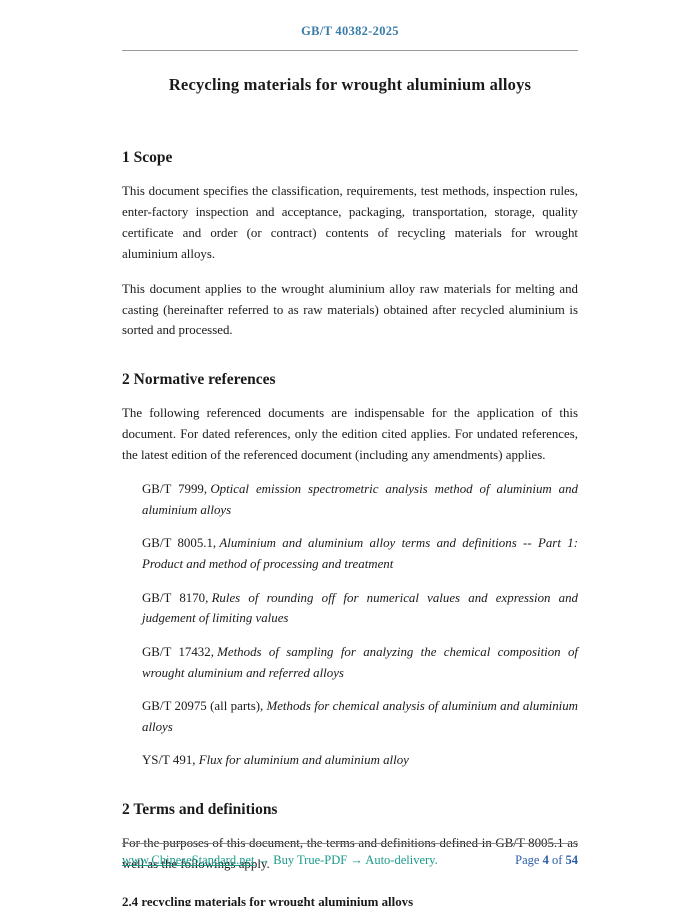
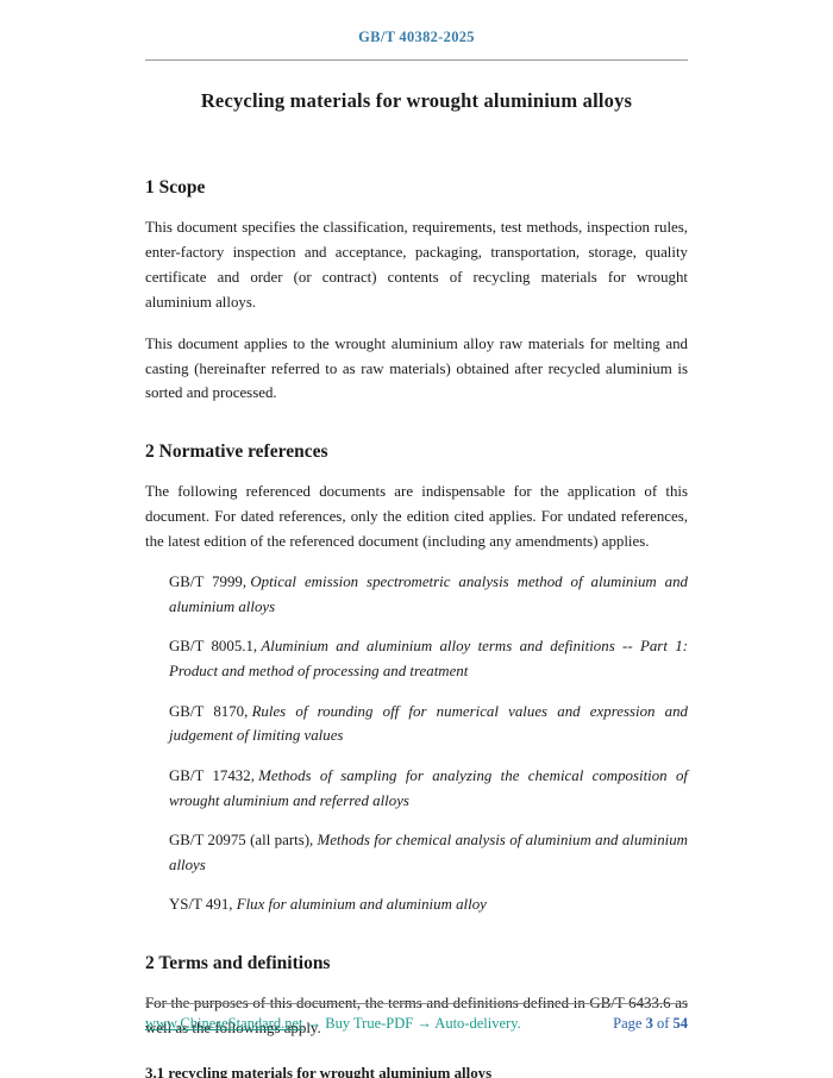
  GB/T 40382-2025
  Recycling materials for wrought aluminium alloys
  1 Scope
  This document specifies the classification, requirements, test methods, inspection rules, enter-factory inspection and acceptance, packaging, transportation, storage, quality certificate and order (or contract) contents of recycling materials for wrought aluminium alloys.
  This document applies to the wrought aluminium alloy raw materials for melting and casting (hereinafter referred to as raw materials) obtained after recycled aluminium is sorted and processed.
  2 Normative references
  The following referenced documents are indispensable for the application of this document. For dated references, only the edition cited applies. For undated references, the latest edition of the referenced document (including any amendments) applies.
  GB/T 7999, Optical emission spectrometric analysis method of aluminium and aluminium alloys
  GB/T 8005.1, Aluminium and aluminium alloy terms and definitions -- Part 1: Product and method of processing and treatment
  GB/T 8170, Rules of rounding off for numerical values and expression and judgement of limiting values
  GB/T 17432, Methods of sampling for analyzing the chemical composition of wrought aluminium and referred alloys
  GB/T 20975 (all parts), Methods for chemical analysis of aluminium and aluminium alloys
  YS/T 491, Flux for aluminium and aluminium alloy
  2 Terms and definitions
- For the purposes of this document, the terms and definitions defined in GB/T 8005.1 as well as the followings apply.
+ For the purposes of this document, the terms and definitions defined in GB/T 6433.6 as well as the followings apply.
- 2.4 recycling materials for wrought aluminium alloys
+ 3.1 recycling materials for wrought aluminium alloys
  www.ChineseStandard.net → Buy True-PDF → Auto-delivery.
- Page 4 of 54
+ Page 3 of 54
